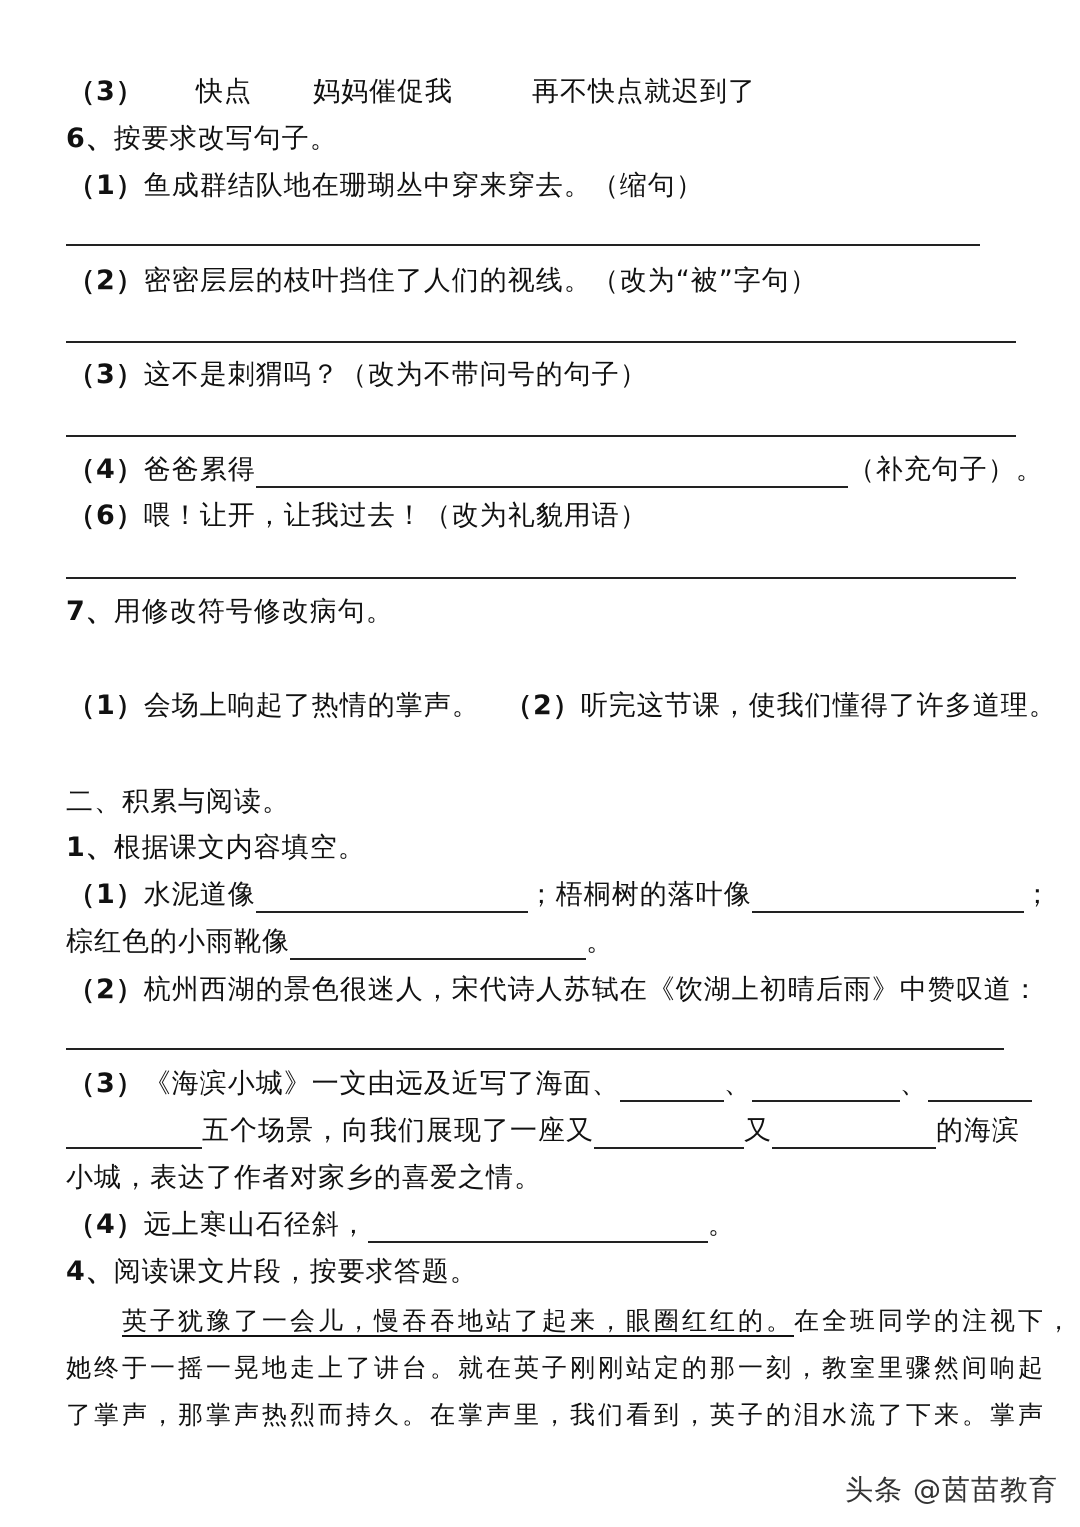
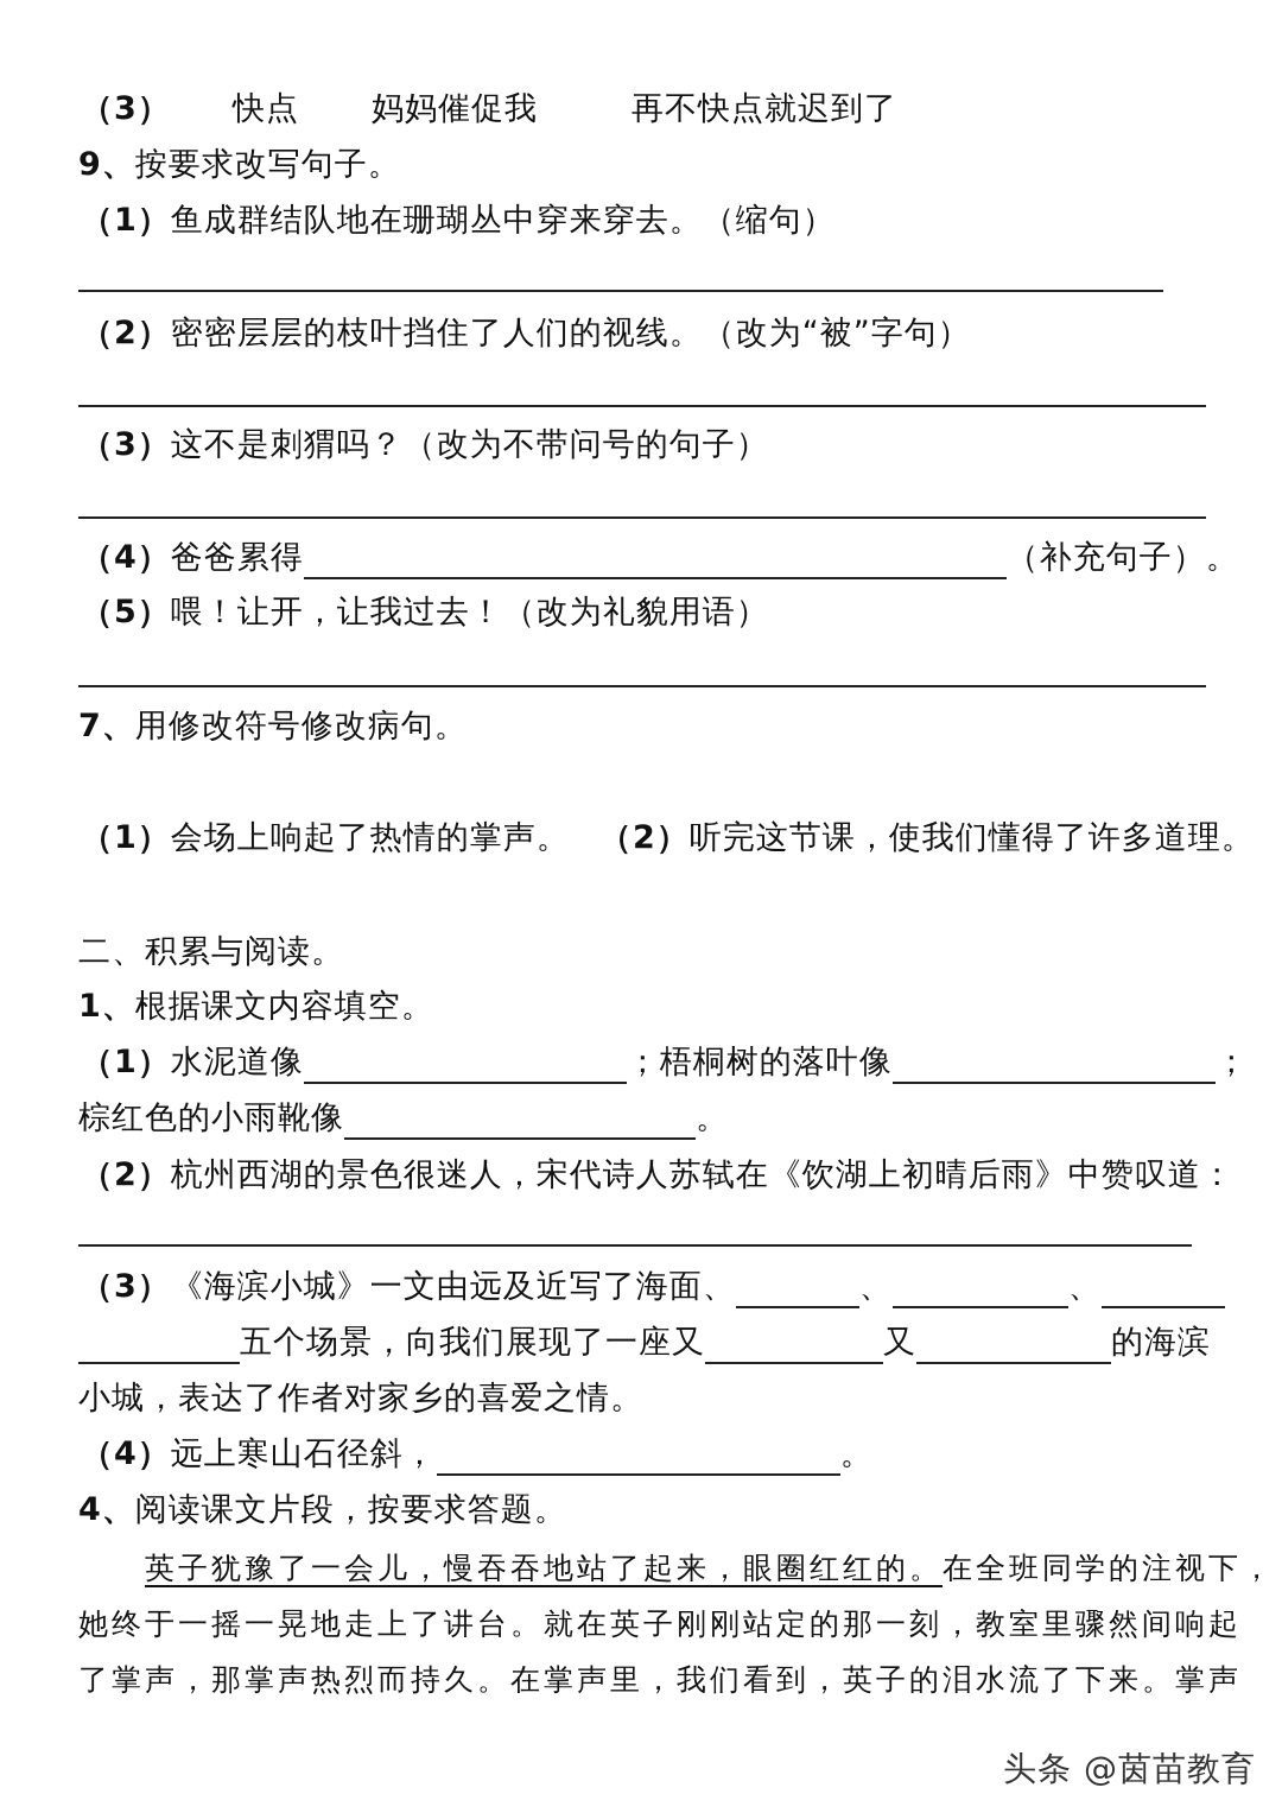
  （3）
  快点
  妈妈催促我
  再不快点就迟到了
- 6、按要求改写句子。
+ 9、按要求改写句子。
  （1）鱼成群结队地在珊瑚丛中穿来穿去。（缩句）
  （2）密密层层的枝叶挡住了人们的视线。（改为“被”字句）
  （3）这不是刺猬吗？（改为不带问号的句子）
  （4）爸爸累得 （补充句子）。
- （6）喂！让开，让我过去！（改为礼貌用语）
+ （5）喂！让开，让我过去！（改为礼貌用语）
  7、用修改符号修改病句。
  （1）会场上响起了热情的掌声。
  （2）听完这节课，使我们懂得了许多道理。
  二、积累与阅读。
  1、根据课文内容填空。
  （1）水泥道像 ；梧桐树的落叶像 ；
  棕红色的小雨靴像 。
  （2）杭州西湖的景色很迷人，宋代诗人苏轼在《饮湖上初晴后雨》中赞叹道：
  （3）《海滨小城》一文由远及近写了海面、 、 、
  五个场景，向我们展现了一座又 又 的海滨
  小城，表达了作者对家乡的喜爱之情。
  （4）远上寒山石径斜， 。
  4、阅读课文片段，按要求答题。
  英子犹豫了一会儿，慢吞吞地站了起来，眼圈红红的。在全班同学的注视下，
  她终于一摇一晃地走上了讲台。就在英子刚刚站定的那一刻，教室里骤然间响起
  了掌声，那掌声热烈而持久。在掌声里，我们看到，英子的泪水流了下来。掌声
  头条 @茵苗教育
